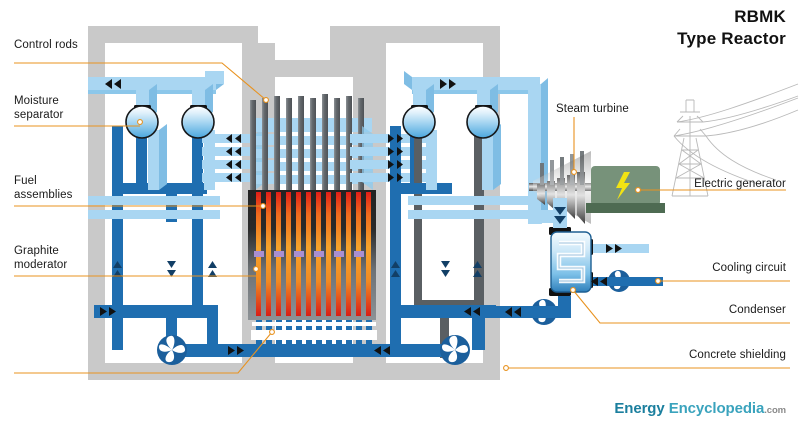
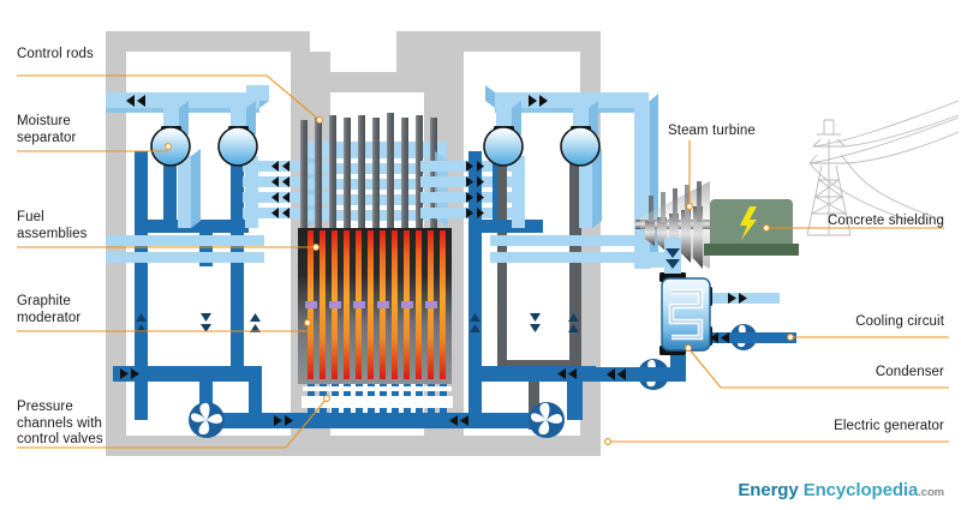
- RBMK
- Type Reactor
  Control rods
  Moisture
  separator
  Fuel
  assemblies
  Graphite
  moderator
+ Pressure
+ channels with
+ control valves
  Steam turbine
- Electric generator
+ Concrete shielding
  Cooling circuit
  Condenser
- Concrete shielding
+ Electric generator
  Energy Encyclopedia.com
